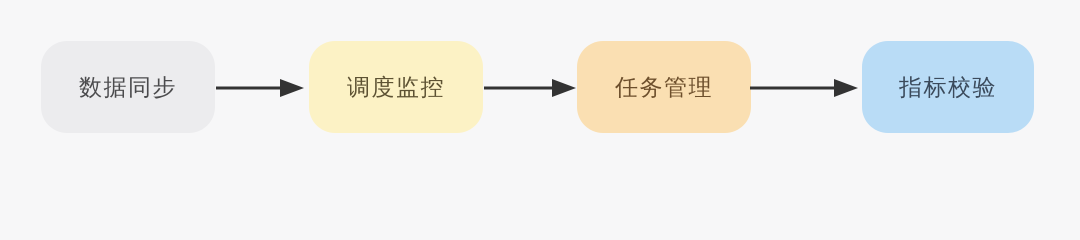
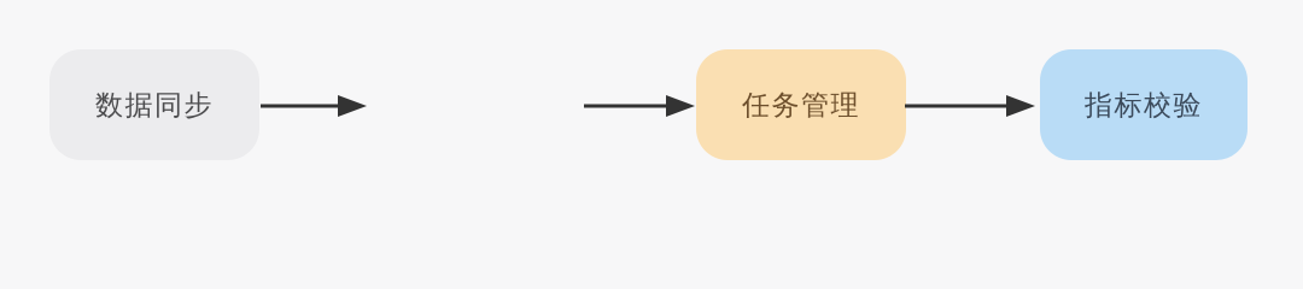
  数据同步
- 调度监控
  任务管理
  指标校验
